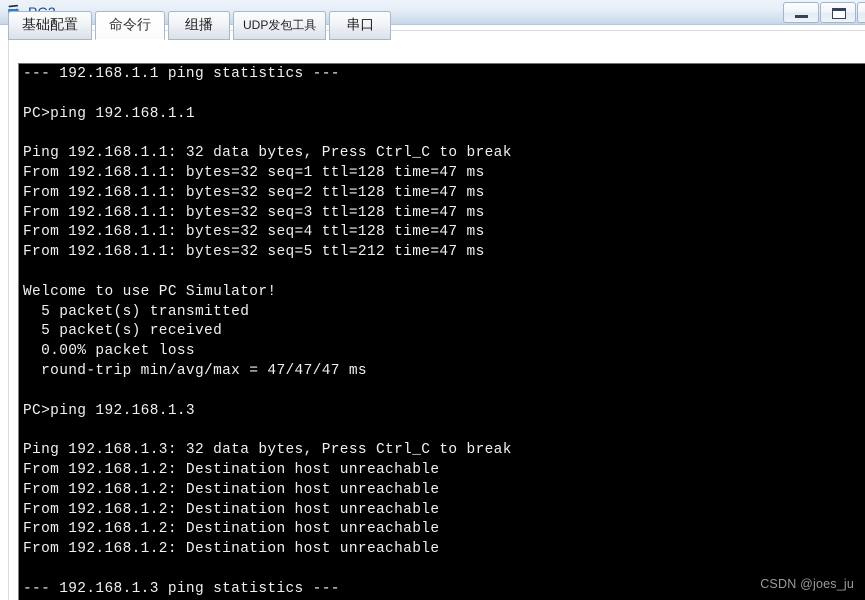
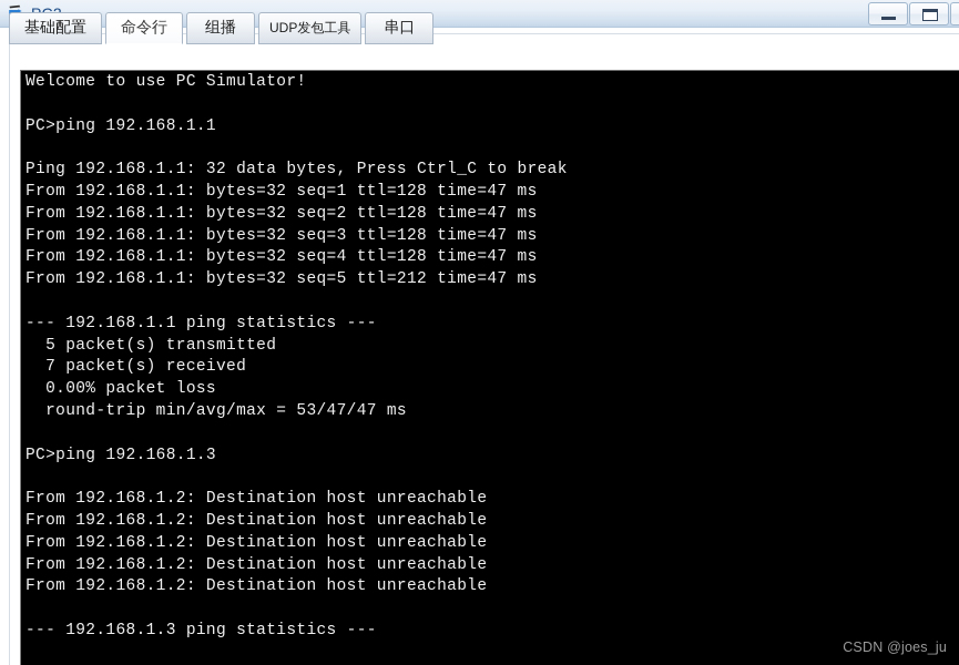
  基础配置
  命令行
  组播
  UDP发包工具
  串口
- --- 192.168.1.1 ping statistics ---
+ Welcome to use PC Simulator!
  PC>ping 192.168.1.1
  Ping 192.168.1.1: 32 data bytes, Press Ctrl_C to break
  From 192.168.1.1: bytes=32 seq=1 ttl=128 time=47 ms
  From 192.168.1.1: bytes=32 seq=2 ttl=128 time=47 ms
  From 192.168.1.1: bytes=32 seq=3 ttl=128 time=47 ms
  From 192.168.1.1: bytes=32 seq=4 ttl=128 time=47 ms
  From 192.168.1.1: bytes=32 seq=5 ttl=212 time=47 ms
- Welcome to use PC Simulator!
+ --- 192.168.1.1 ping statistics ---
  5 packet(s) transmitted
- 5 packet(s) received
+ 7 packet(s) received
  0.00% packet loss
- round-trip min/avg/max = 47/47/47 ms
+ round-trip min/avg/max = 53/47/47 ms
  PC>ping 192.168.1.3
- Ping 192.168.1.3: 32 data bytes, Press Ctrl_C to break
  From 192.168.1.2: Destination host unreachable
  From 192.168.1.2: Destination host unreachable
  From 192.168.1.2: Destination host unreachable
  From 192.168.1.2: Destination host unreachable
  From 192.168.1.2: Destination host unreachable
  --- 192.168.1.3 ping statistics ---
  CSDN @joes_ju
